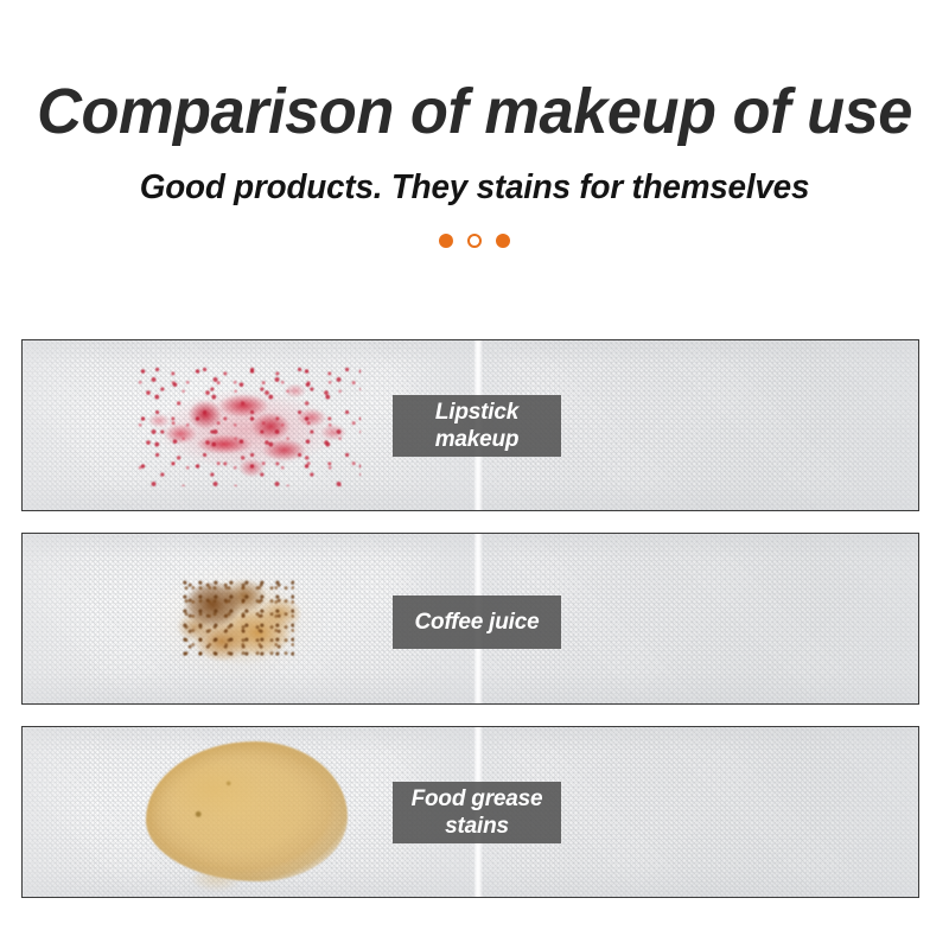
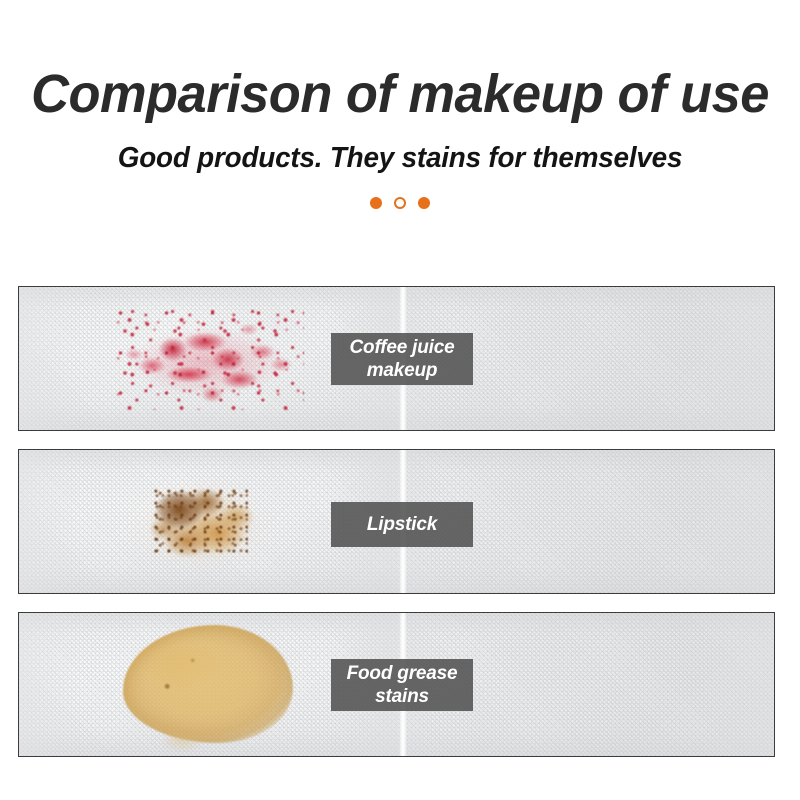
  Comparison of makeup of use
  Good products. They stains for themselves
- Lipstick
+ Coffee juice
  makeup
- Coffee juice
+ Lipstick
  Food grease
  stains
